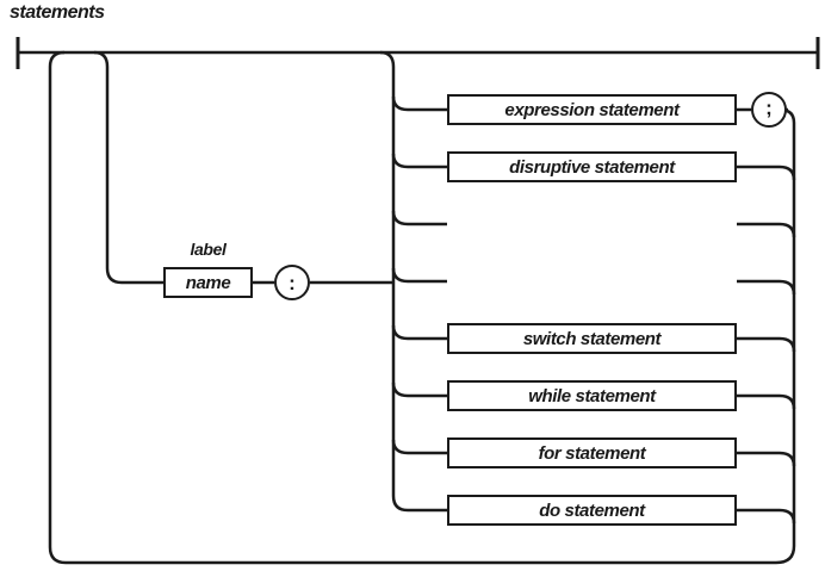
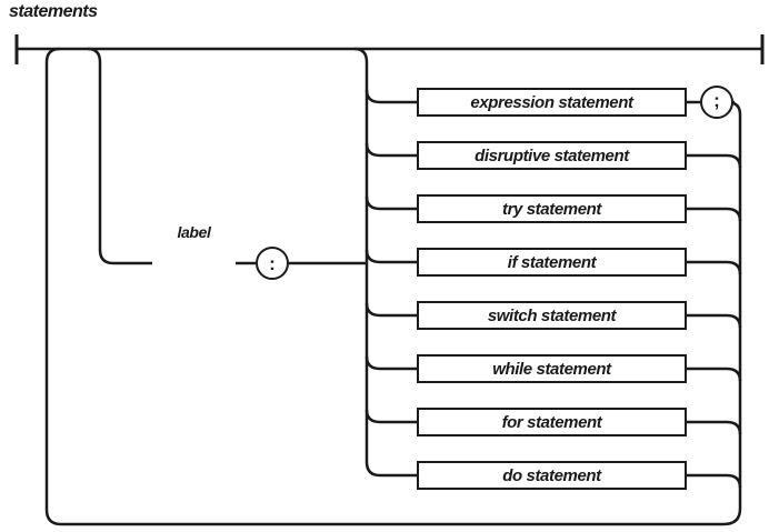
  statements
  label
- name
  :
  ;
  expression statement
  disruptive statement
+ try statement
+ if statement
  switch statement
  while statement
  for statement
  do statement
